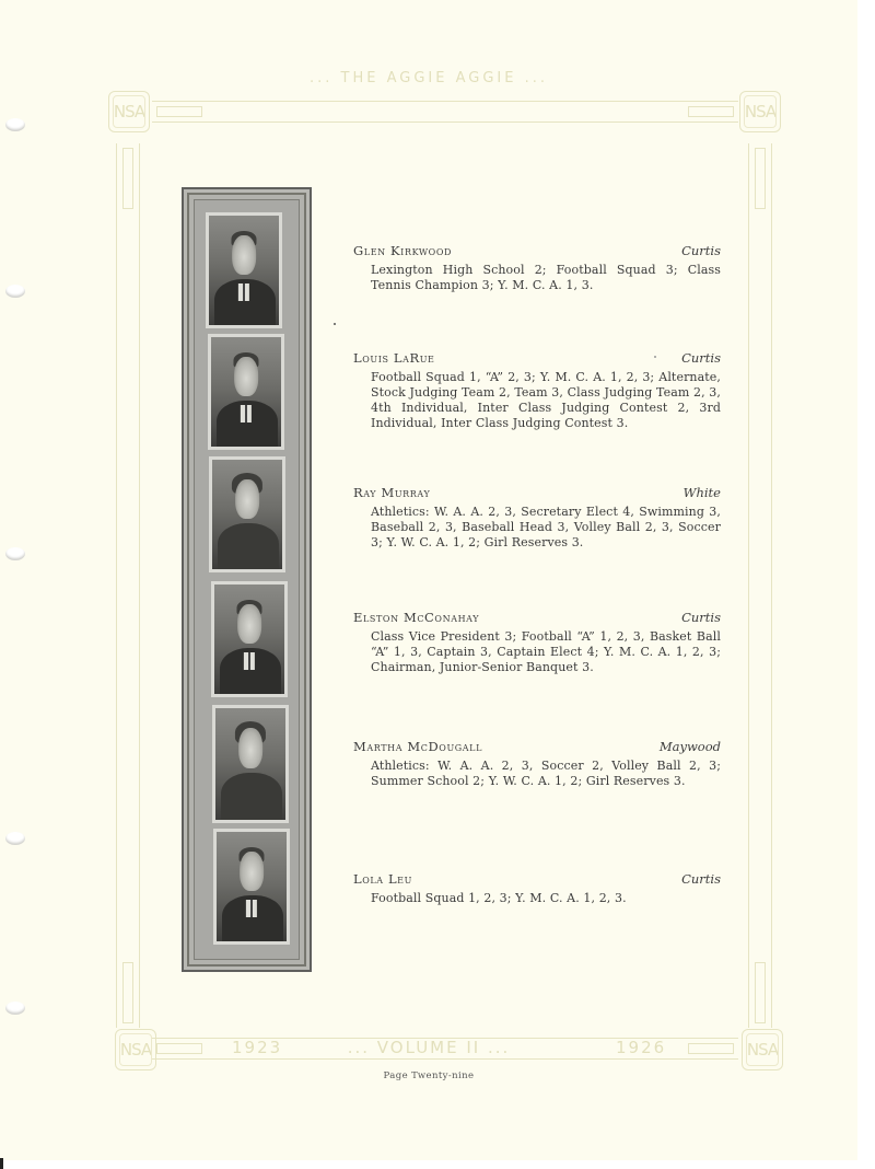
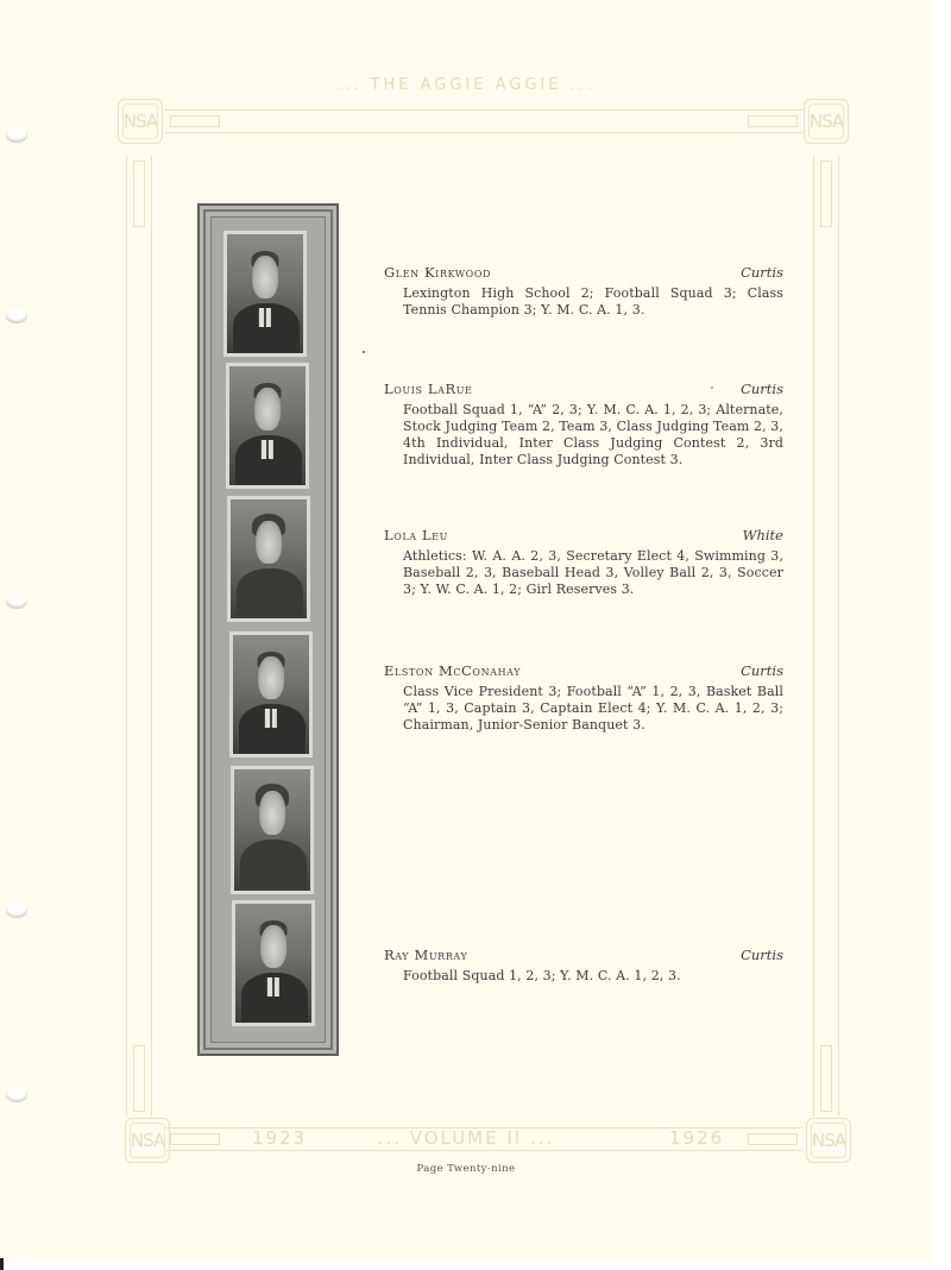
  ... THE AGGIE AGGIE ...
  NSA
  NSA
  NSA
  NSA
  1923
  ... VOLUME II ...
  1926
  Glen Kirkwood
  Curtis
  Lexington High School 2; Football Squad 3; Class Tennis Champion 3; Y. M. C. A. 1, 3.
  Louis LaRue
  Curtis
  Football Squad 1, “A” 2, 3; Y. M. C. A. 1, 2, 3; Alternate, Stock Judging Team 2, Team 3, Class Judging Team 2, 3, 4th Individual, Inter Class Judging Contest 2, 3rd Individual, Inter Class Judging Contest 3.
- Ray Murray
+ Lola Leu
  White
  Athletics: W. A. A. 2, 3, Secretary Elect 4, Swimming 3, Baseball 2, 3, Baseball Head 3, Volley Ball 2, 3, Soccer 3; Y. W. C. A. 1, 2; Girl Reserves 3.
  Elston McConahay
  Curtis
  Class Vice President 3; Football “A” 1, 2, 3, Basket Ball “A” 1, 3, Captain 3, Captain Elect 4; Y. M. C. A. 1, 2, 3; Chairman, Junior-Senior Banquet 3.
- Martha McDougall
- Maywood
- Athletics: W. A. A. 2, 3, Soccer 2, Volley Ball 2, 3; Summer School 2; Y. W. C. A. 1, 2; Girl Reserves 3.
- Lola Leu
+ Ray Murray
  Curtis
  Football Squad 1, 2, 3; Y. M. C. A. 1, 2, 3.
  Page Twenty-nine
